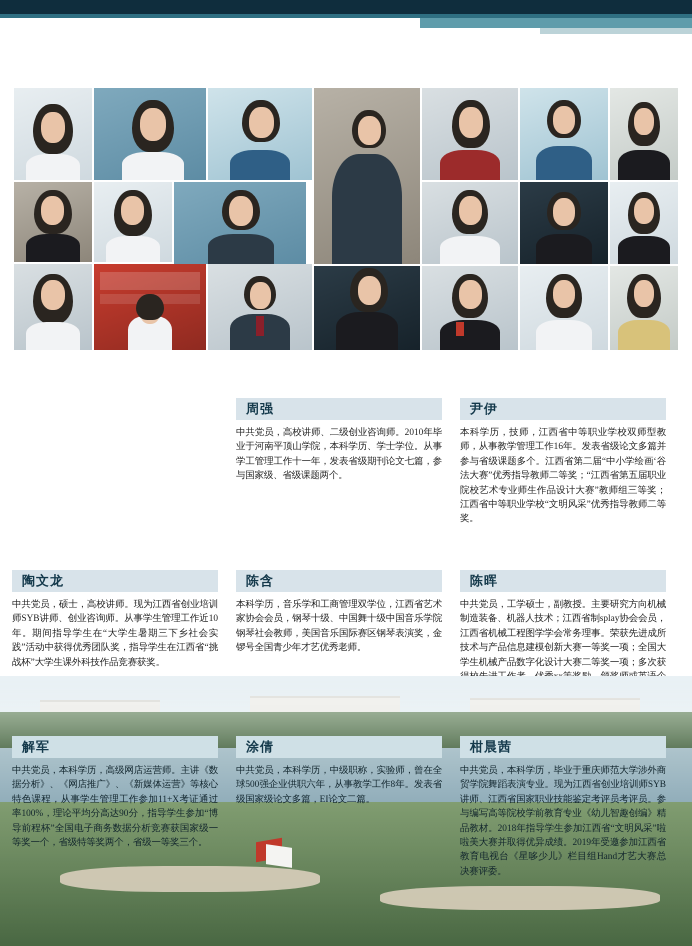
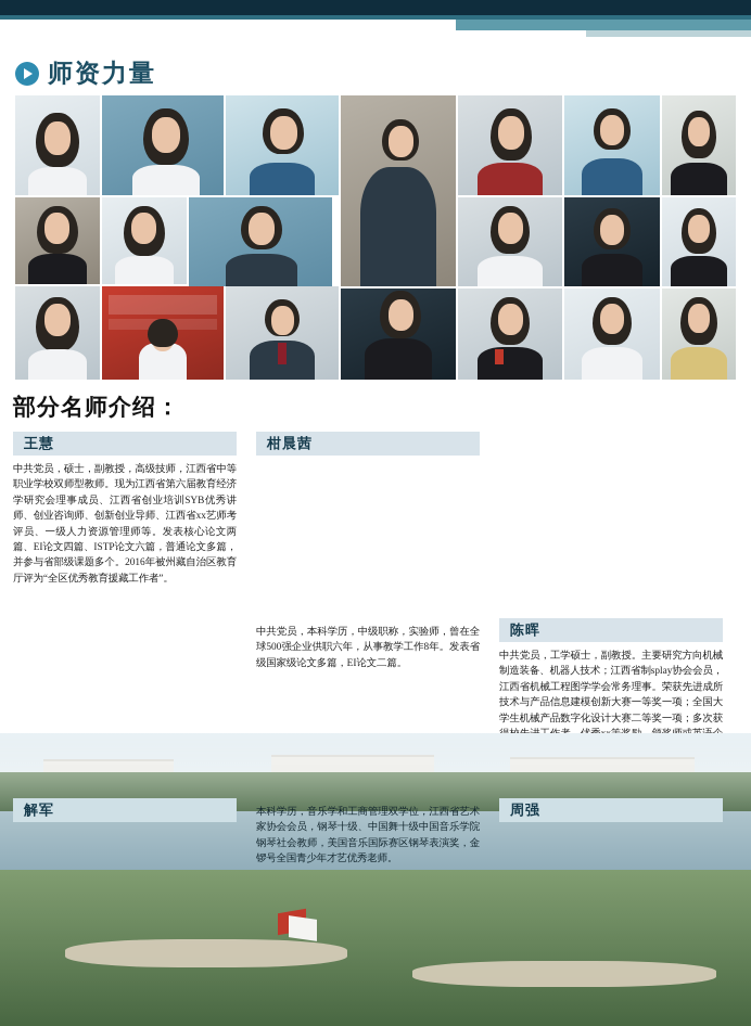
+ 师资力量
+ 部分名师介绍：
+ 王慧
+ 中共党员，硕士，副教授，高级技师，江西省中等职业学校双师型教师。现为江西省第六届教育经济学研究会理事成员、江西省创业培训SYB优秀讲师、创业咨询师、创新创业导师、江西省xx艺师考评员、一级人力资源管理师等。发表核心论文两篇、EI论文四篇、ISTP论文六篇，普通论文多篇，并参与省部级课题多个。2016年被州藏自治区教育厅评为“全区优秀教育援藏工作者”。
- 周强
+ 柑晨茜
- 中共党员，高校讲师、二级创业咨询师。2010年毕业于河南平顶山学院，本科学历、学士学位。从事学工管理工作十一年，发表省级期刊论文七篇，参与国家级、省级课题两个。
- 尹伊
- 本科学历，技师，江西省中等职业学校双师型教师，从事教学管理工作16年。发表省级论文多篇并参与省级课题多个。江西省第二届“中小学绘画‘谷法大赛”优秀指导教师二等奖；“江西省第五届职业院校艺术专业师生作品设计大赛”教师组三等奖；江西省中等职业学校“文明风采”优秀指导教师二等奖。
- 陶文龙
- 中共党员，硕士，高校讲师。现为江西省创业培训师SYB讲师、创业咨询师。从事学生管理工作近10年。期间指导学生在“大学生暑期三下乡社会实践”活动中获得优秀团队奖，指导学生在江西省“挑战杯”大学生课外科技作品竞赛获奖。
- 陈含
- 本科学历，音乐学和工商管理双学位，江西省艺术家协会会员，钢琴十级、中国舞十级中国音乐学院钢琴社会教师，美国音乐国际赛区钢琴表演奖，金锣号全国青少年才艺优秀老师。
+ 中共党员，本科学历，中级职称，实验师，曾在全球500强企业供职六年，从事教学工作8年。发表省级国家级论文多篇，EI论文二篇。
  陈晖
  中共党员，工学硕士，副教授。主要研究方向机械制造装备、机器人技术；江西省制splay协会会员，江西省机械工程图学学会常务理事。荣获先进成所技术与产品信息建模创新大赛一等奖一项；全国大学生机械产品数字化设计大赛二等奖一项；多次获
  解军
- 中共党员，本科学历，高级网店运营师。主讲《数据分析》、《网店推广》、《新媒体运营》等核心特色课程，从事学生管理工作参加11+X考证通过率100%，理论平均分高达90分，指导学生参加“博导前程杯”全国电子商务数据分析竞赛获国家级一等奖一个，省级特等奖两个，省级一等奖三个。
- 涂倩
- 中共党员，本科学历，中级职称，实验师，曾在全球500强企业供职六年，从事教学工作8年。发表省级国家级论文多篇，EI论文二篇。
+ 本科学历，音乐学和工商管理双学位，江西省艺术家协会会员，钢琴十级、中国舞十级中国音乐学院钢琴社会教师，美国音乐国际赛区钢琴表演奖，金锣号全国青少年才艺优秀老师。
- 柑晨茜
+ 周强
- 中共党员，本科学历，毕业于重庆师范大学涉外商贸学院舞蹈表演专业。现为江西省创业培训师SYB讲师、江西省国家职业技能鉴定考评员考评员。参与编写高等院校学前教育专业《幼儿智趣创编》精品教材。2018年指导学生参加江西省“文明风采”啦啦美大赛并取得优异成绩。2019年受邀参加江西省教育电视台《星哆少儿》栏目组Hand才艺大赛总决赛评委。
